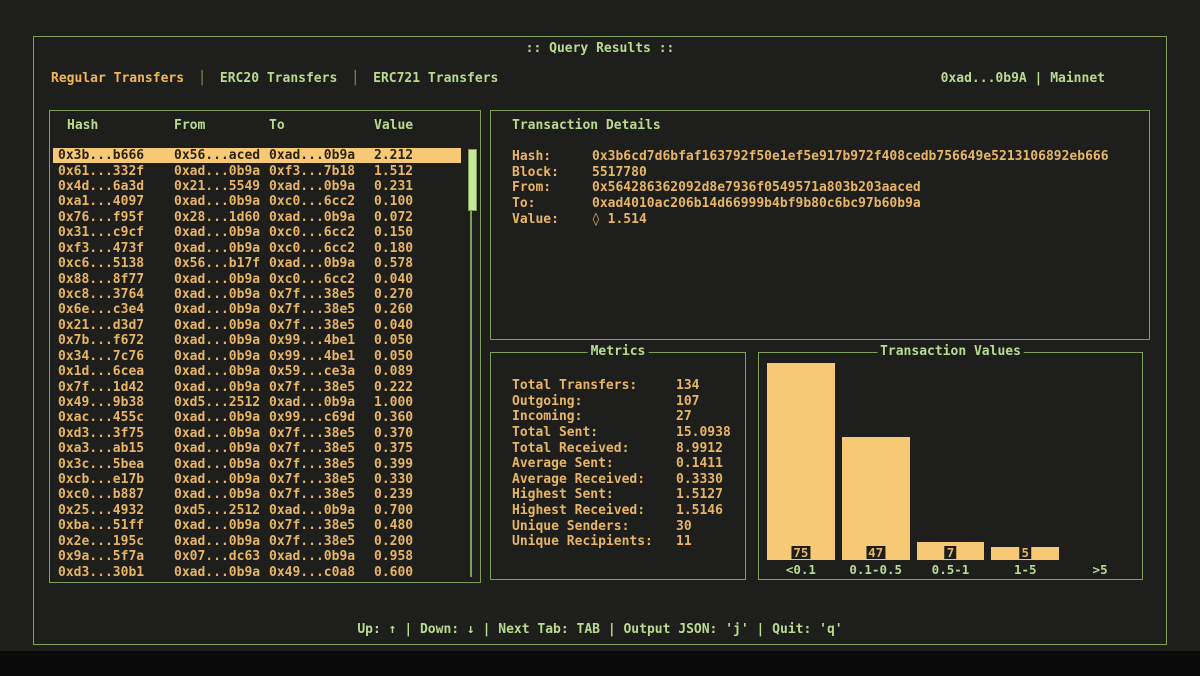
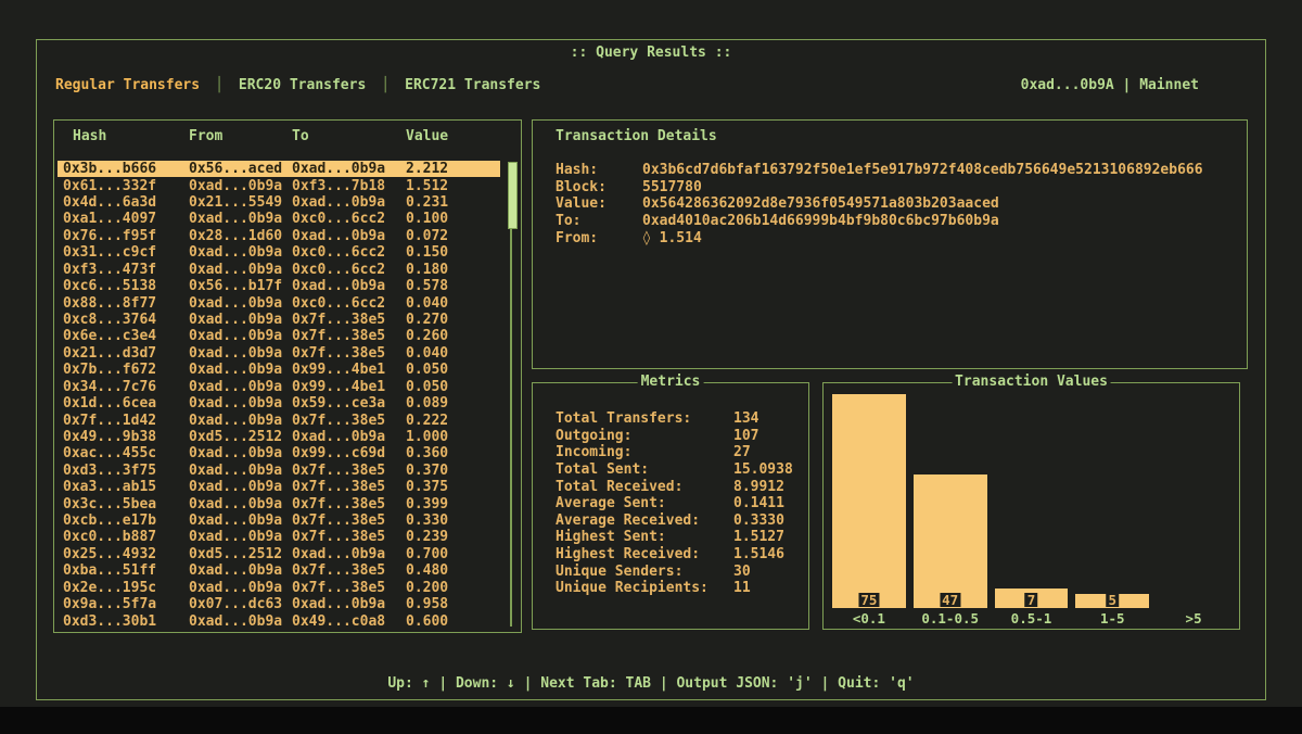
  :: Query Results ::
  Regular Transfers
  │
  ERC20 Transfers
  │
  ERC721 Transfers
  0xad...0b9A | Mainnet
  Hash
  From
  To
  Value
  0x3b...b666
  0x56...aced
  0xad...0b9a
  2.212
  0x61...332f
  0xad...0b9a
  0xf3...7b18
  1.512
  0x4d...6a3d
  0x21...5549
  0xad...0b9a
  0.231
  0xa1...4097
  0xad...0b9a
  0xc0...6cc2
  0.100
  0x76...f95f
  0x28...1d60
  0xad...0b9a
  0.072
  0x31...c9cf
  0xad...0b9a
  0xc0...6cc2
  0.150
  0xf3...473f
  0xad...0b9a
  0xc0...6cc2
  0.180
  0xc6...5138
  0x56...b17f
  0xad...0b9a
  0.578
  0x88...8f77
  0xad...0b9a
  0xc0...6cc2
  0.040
  0xc8...3764
  0xad...0b9a
  0x7f...38e5
  0.270
  0x6e...c3e4
  0xad...0b9a
  0x7f...38e5
  0.260
  0x21...d3d7
  0xad...0b9a
  0x7f...38e5
  0.040
  0x7b...f672
  0xad...0b9a
  0x99...4be1
  0.050
  0x34...7c76
  0xad...0b9a
  0x99...4be1
  0.050
  0x1d...6cea
  0xad...0b9a
  0x59...ce3a
  0.089
  0x7f...1d42
  0xad...0b9a
  0x7f...38e5
  0.222
  0x49...9b38
  0xd5...2512
  0xad...0b9a
  1.000
  0xac...455c
  0xad...0b9a
  0x99...c69d
  0.360
  0xd3...3f75
  0xad...0b9a
  0x7f...38e5
  0.370
  0xa3...ab15
  0xad...0b9a
  0x7f...38e5
  0.375
  0x3c...5bea
  0xad...0b9a
  0x7f...38e5
  0.399
  0xcb...e17b
  0xad...0b9a
  0x7f...38e5
  0.330
  0xc0...b887
  0xad...0b9a
  0x7f...38e5
  0.239
  0x25...4932
  0xd5...2512
  0xad...0b9a
  0.700
  0xba...51ff
  0xad...0b9a
  0x7f...38e5
  0.480
  0x2e...195c
  0xad...0b9a
  0x7f...38e5
  0.200
  0x9a...5f7a
  0x07...dc63
  0xad...0b9a
  0.958
  0xd3...30b1
  0xad...0b9a
  0x49...c0a8
  0.600
  Transaction Details
  Hash:
  0x3b6cd7d6bfaf163792f50e1ef5e917b972f408cedb756649e5213106892eb666
  Block:
  5517780
- From:
+ Value:
  0x564286362092d8e7936f0549571a803b203aaced
  To:
  0xad4010ac206b14d66999b4bf9b80c6bc97b60b9a
- Value:
+ From:
  ◊ 1.514
  Metrics
  Total Transfers:
  134
  Outgoing:
  107
  Incoming:
  27
  Total Sent:
  15.0938
  Total Received:
  8.9912
  Average Sent:
  0.1411
  Average Received:
  0.3330
  Highest Sent:
  1.5127
  Highest Received:
  1.5146
  Unique Senders:
  30
  Unique Recipients:
  11
  Transaction Values
  75
  <0.1
  47
  0.1-0.5
  7
  0.5-1
  5
  1-5
  >5
  Up: ↑ | Down: ↓ | Next Tab: TAB | Output JSON: 'j' | Quit: 'q'
